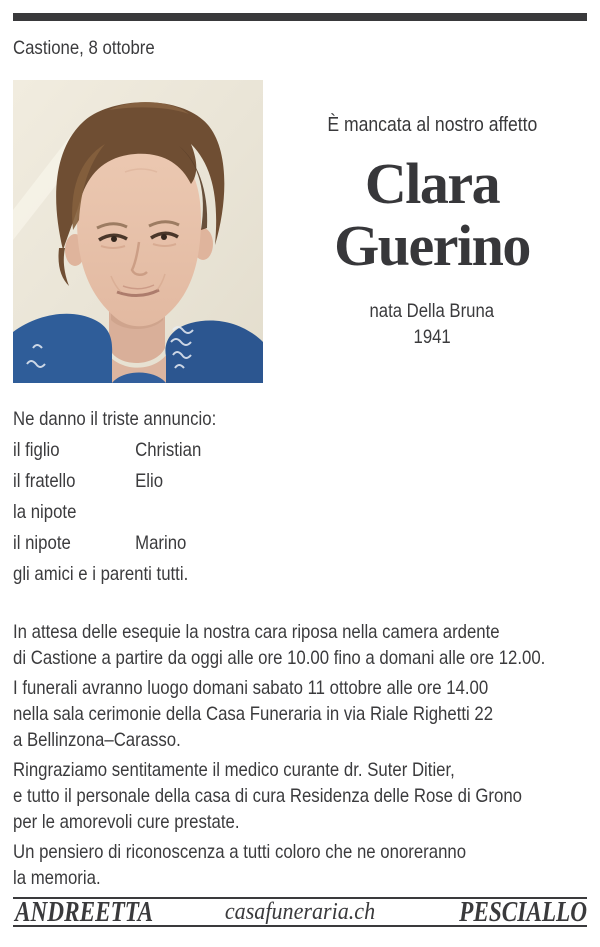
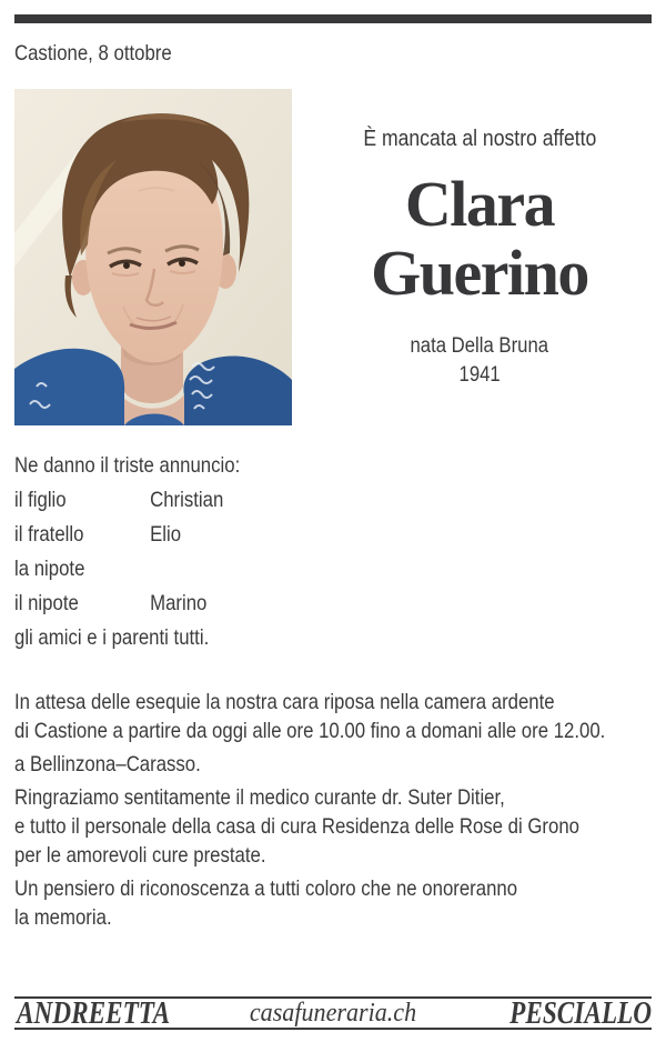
  Castione, 8 ottobre
  È mancata al nostro affetto
  Clara
  Guerino
  nata Della Bruna
  1941
  Ne danno il triste annuncio:
  il figlio
  Christian
  il fratello
  Elio
  la nipote
  il nipote
  Marino
  gli amici e i parenti tutti.
  In attesa delle esequie la nostra cara riposa nella camera ardente
  di Castione a partire da oggi alle ore 10.00 fino a domani alle ore 12.00.
- I funerali avranno luogo domani sabato 11 ottobre alle ore 14.00
- nella sala cerimonie della Casa Funeraria in via Riale Righetti 22
  a Bellinzona–Carasso.
  Ringraziamo sentitamente il medico curante dr. Suter Ditier,
  e tutto il personale della casa di cura Residenza delle Rose di Grono
  per le amorevoli cure prestate.
  Un pensiero di riconoscenza a tutti coloro che ne onoreranno
  la memoria.
  ANDREETTA
  casafuneraria.ch
  PESCIALLO
